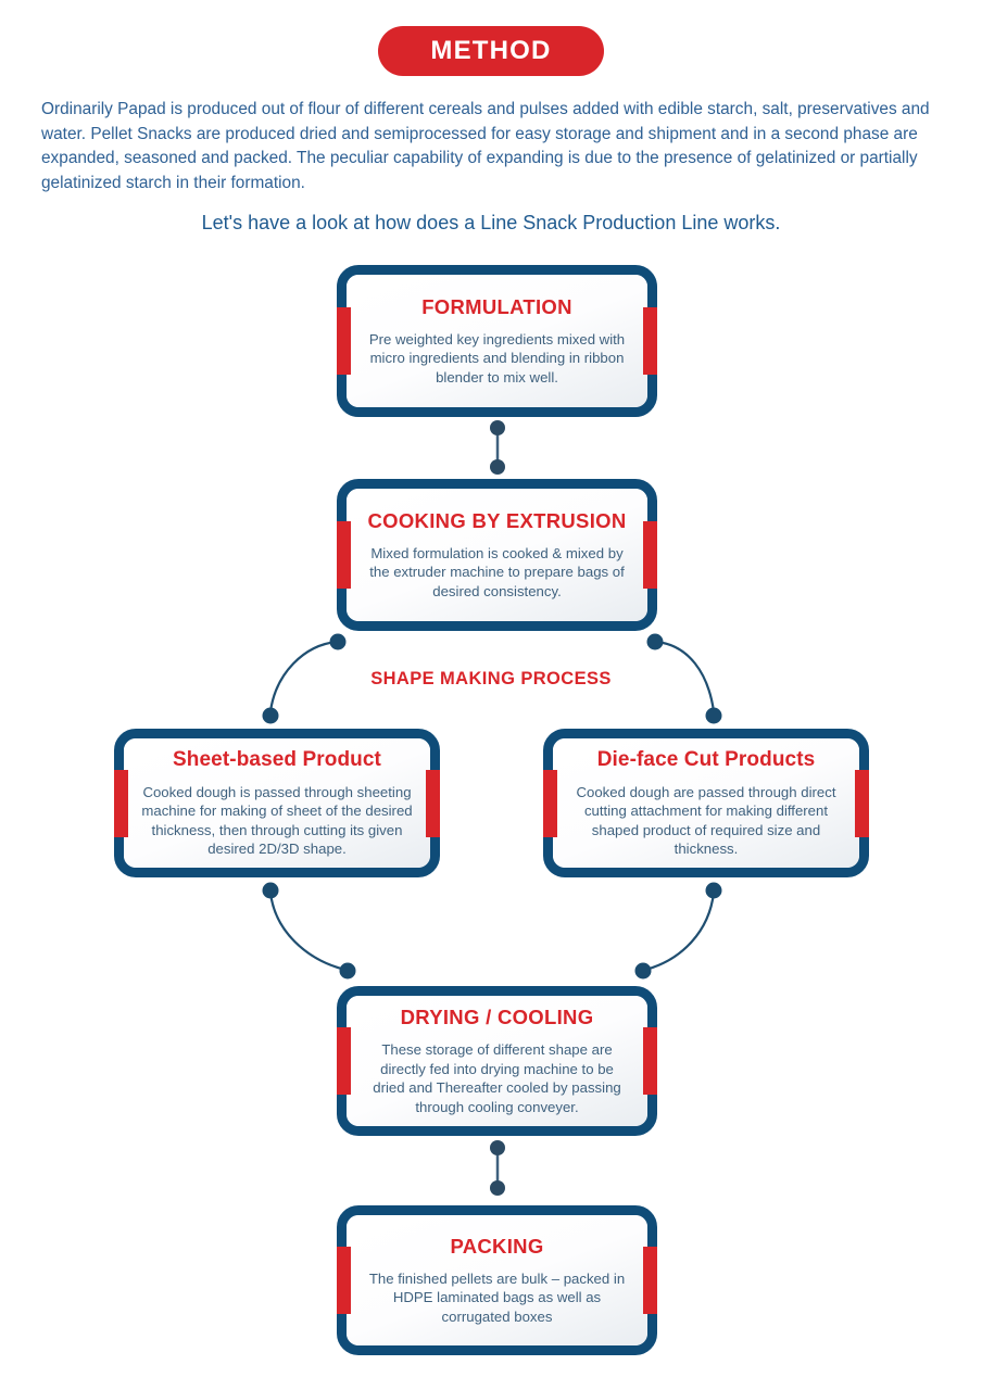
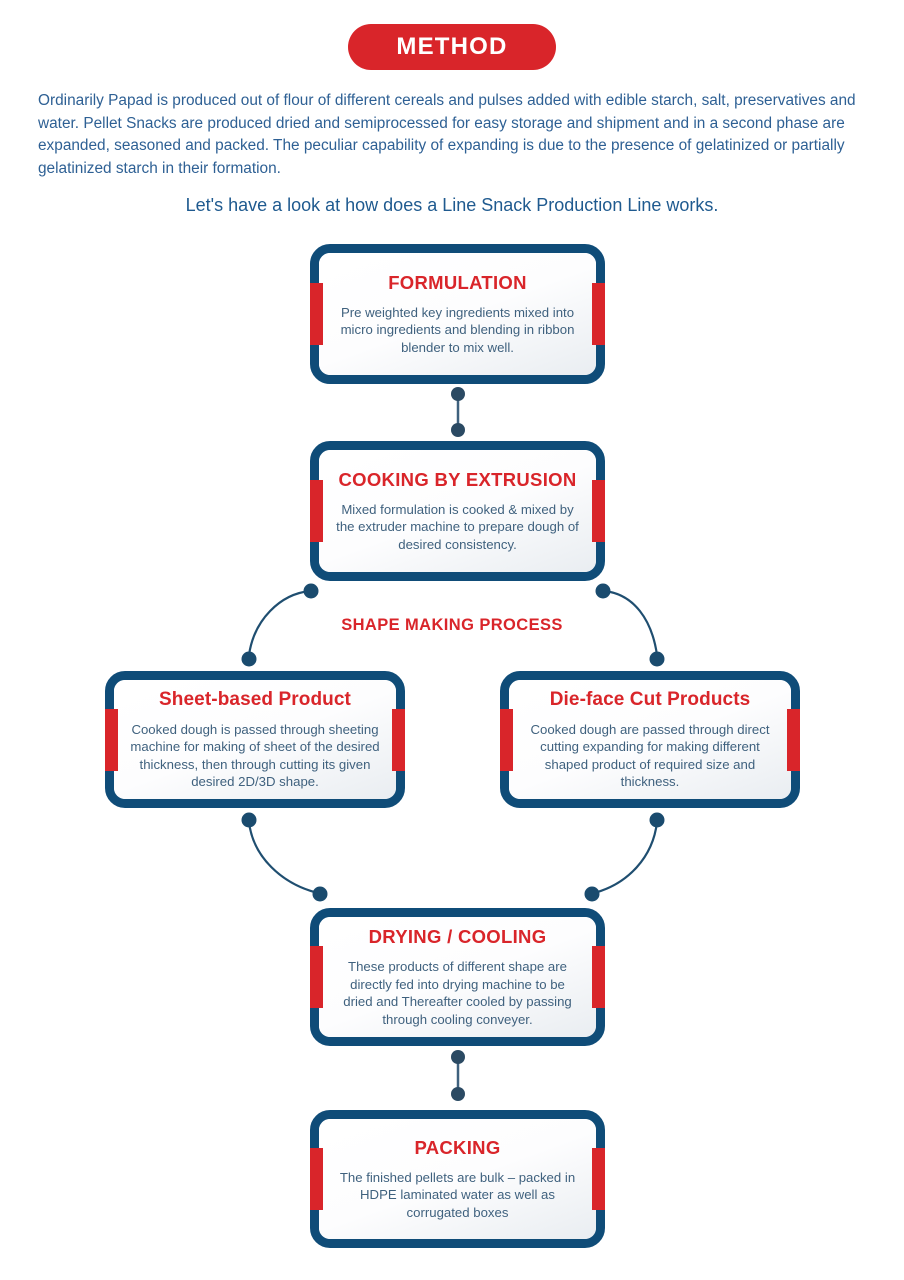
  METHOD
  Ordinarily Papad is produced out of flour of different cereals and pulses added with edible starch, salt, preservatives and water. Pellet Snacks are produced dried and semiprocessed for easy storage and shipment and in a second phase are expanded, seasoned and packed. The peculiar capability of expanding is due to the presence of gelatinized or partially gelatinized starch in their formation.
  Let's have a look at how does a Line Snack Production Line works.
  SHAPE MAKING PROCESS
  FORMULATION
- Pre weighted key ingredients mixed with micro ingredients and blending in ribbon blender to mix well.
+ Pre weighted key ingredients mixed into micro ingredients and blending in ribbon blender to mix well.
  COOKING BY EXTRUSION
- Mixed formulation is cooked & mixed by the extruder machine to prepare bags of desired consistency.
+ Mixed formulation is cooked & mixed by the extruder machine to prepare dough of desired consistency.
  Sheet-based Product
  Cooked dough is passed through sheeting machine for making of sheet of the desired thickness, then through cutting its given desired 2D/3D shape.
  Die-face Cut Products
- Cooked dough are passed through direct cutting attachment for making different shaped product of required size and thickness.
+ Cooked dough are passed through direct cutting expanding for making different shaped product of required size and thickness.
  DRYING / COOLING
- These storage of different shape are directly fed into drying machine to be dried and Thereafter cooled by passing through cooling conveyer.
+ These products of different shape are directly fed into drying machine to be dried and Thereafter cooled by passing through cooling conveyer.
  PACKING
- The finished pellets are bulk – packed in HDPE laminated bags as well as corrugated boxes
+ The finished pellets are bulk – packed in HDPE laminated water as well as corrugated boxes
